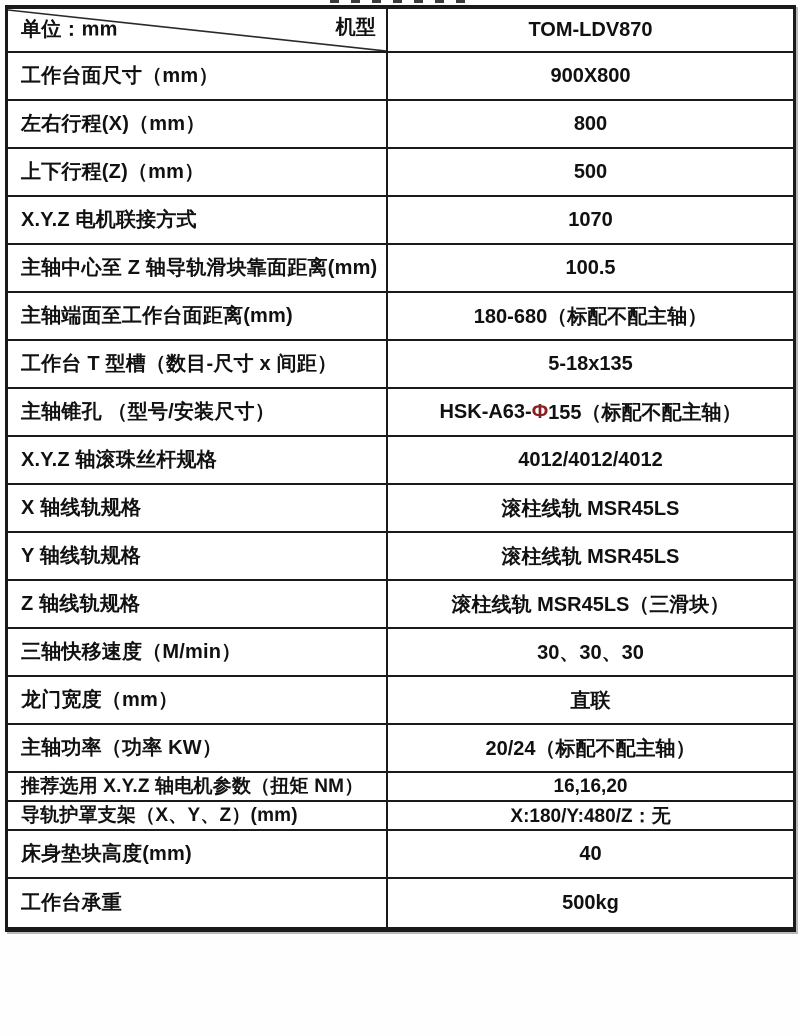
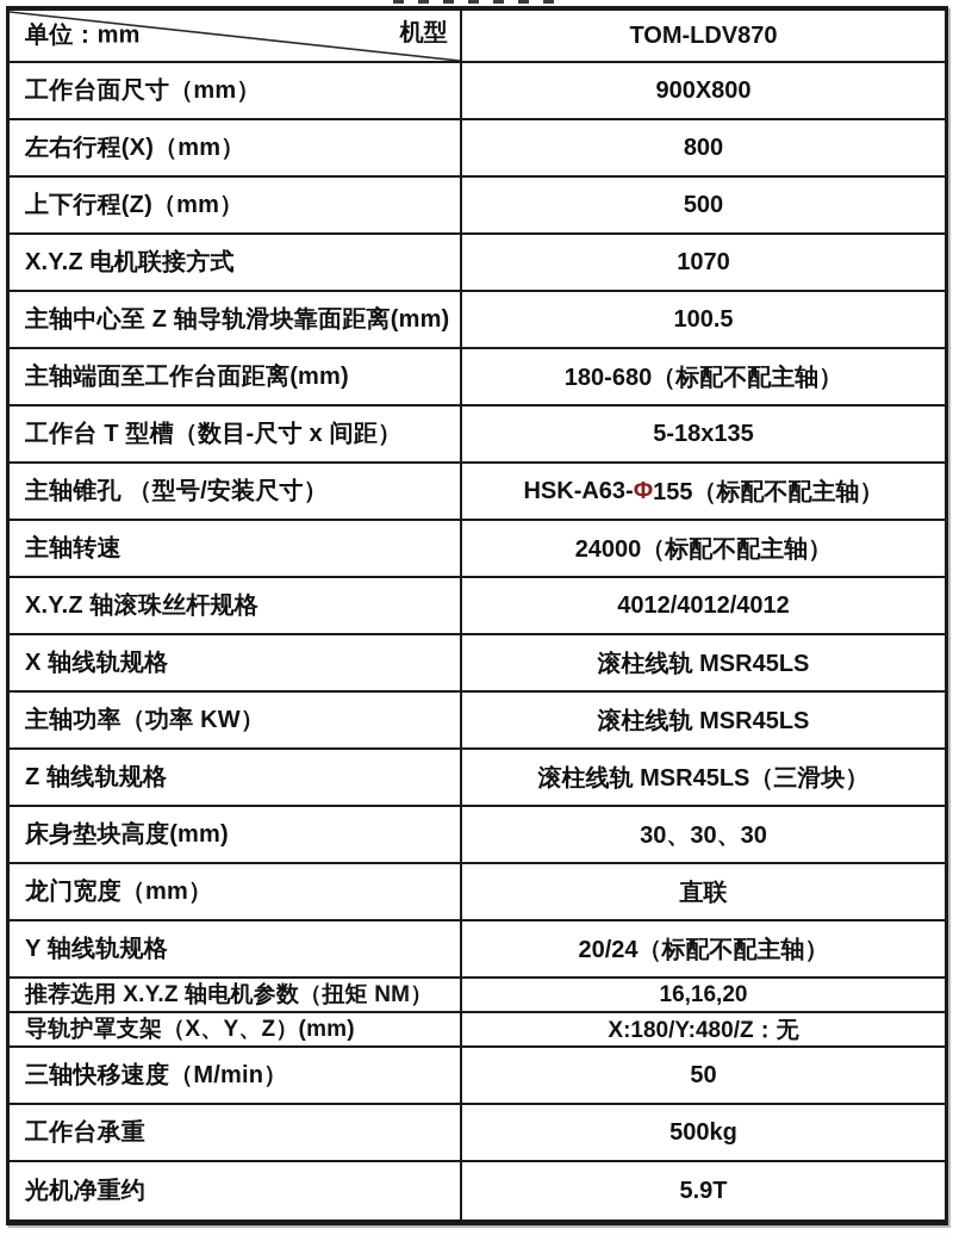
  单位：mm
  机型
  TOM-LDV870
  工作台面尺寸（mm）
  900X800
  左右行程(X)（mm）
  800
  上下行程(Z)（mm）
  500
  X.Y.Z 电机联接方式
  1070
  主轴中心至 Z 轴导轨滑块靠面距离(mm)
  100.5
  主轴端面至工作台面距离(mm)
  180-680（标配不配主轴）
  工作台 T 型槽（数目-尺寸 x 间距）
  5-18x135
  主轴锥孔 （型号/安装尺寸）
  HSK-A63-
  Φ
  155（标配不配主轴）
+ 主轴转速
+ 24000（标配不配主轴）
  X.Y.Z 轴滚珠丝杆规格
  4012/4012/4012
  X 轴线轨规格
  滚柱线轨 MSR45LS
- Y 轴线轨规格
+ 主轴功率（功率 KW）
  滚柱线轨 MSR45LS
  Z 轴线轨规格
  滚柱线轨 MSR45LS（三滑块）
- 三轴快移速度（M/min）
+ 床身垫块高度(mm)
  30、30、30
  龙门宽度（mm）
  直联
- 主轴功率（功率 KW）
+ Y 轴线轨规格
  20/24（标配不配主轴）
  推荐选用 X.Y.Z 轴电机参数（扭矩 NM）
  16,16,20
  导轨护罩支架（X、Y、Z）(mm)
  X:180/Y:480/Z：无
- 床身垫块高度(mm)
+ 三轴快移速度（M/min）
- 40
+ 50
  工作台承重
  500kg
+ 光机净重约
+ 5.9T
